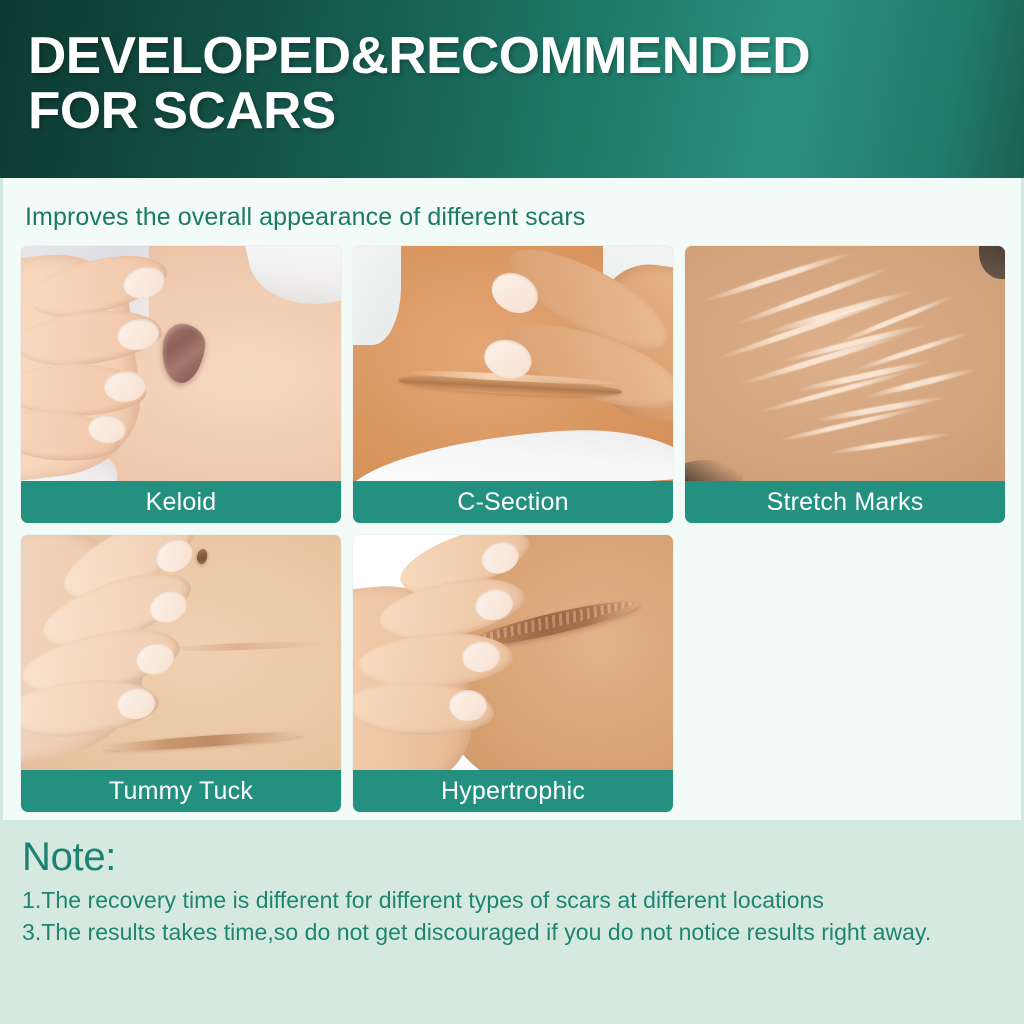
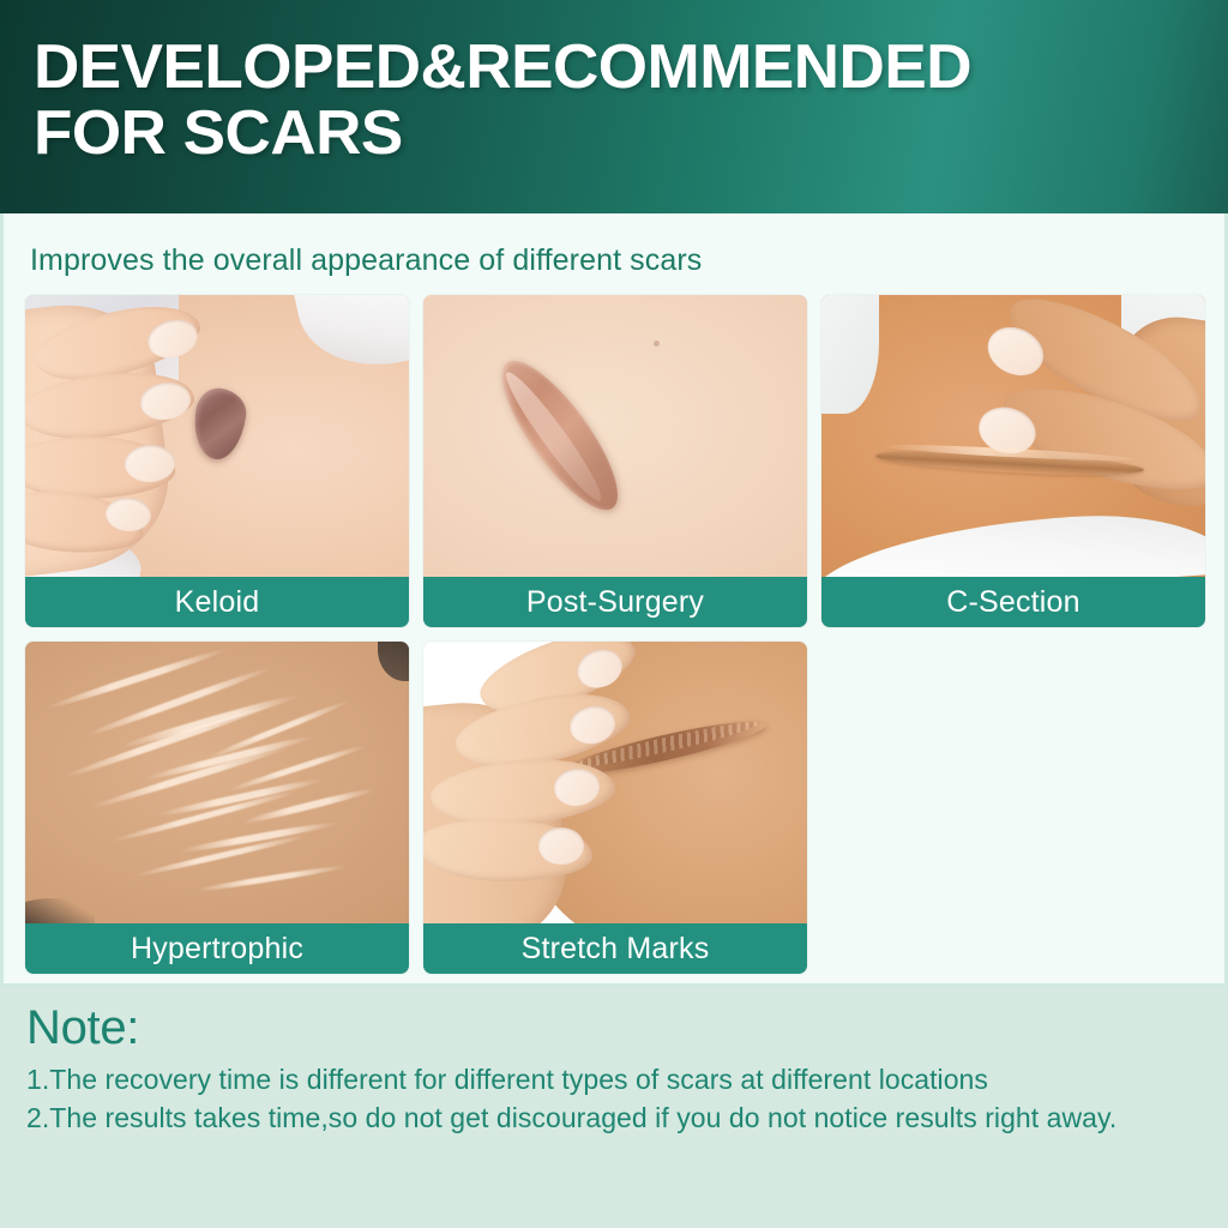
  DEVELOPED&RECOMMENDED
  FOR SCARS
  Improves the overall appearance of different scars
  Keloid
+ Post-Surgery
  C-Section
- Stretch Marks
+ Hypertrophic
- Tummy Tuck
- Hypertrophic
+ Stretch Marks
  Note:
  1.The recovery time is different for different types of scars at different locations
- 3.The results takes time,so do not get discouraged if you do not notice results right away.
+ 2.The results takes time,so do not get discouraged if you do not notice results right away.
